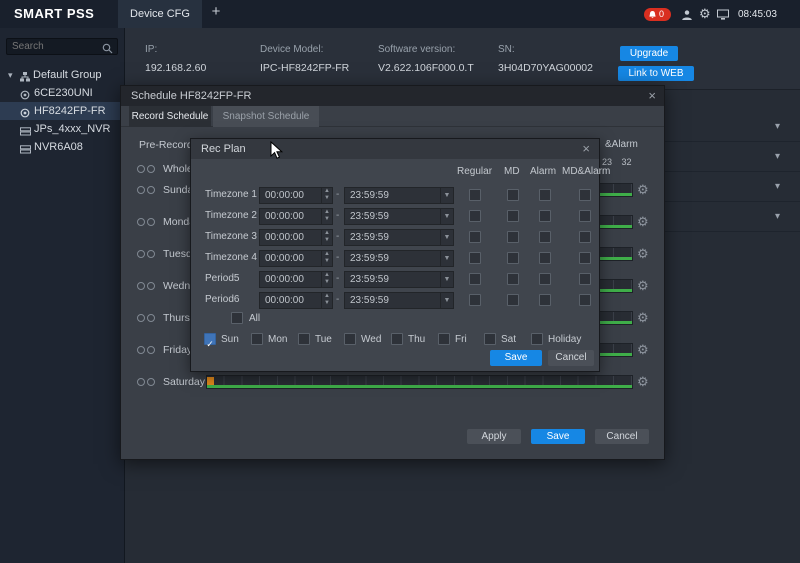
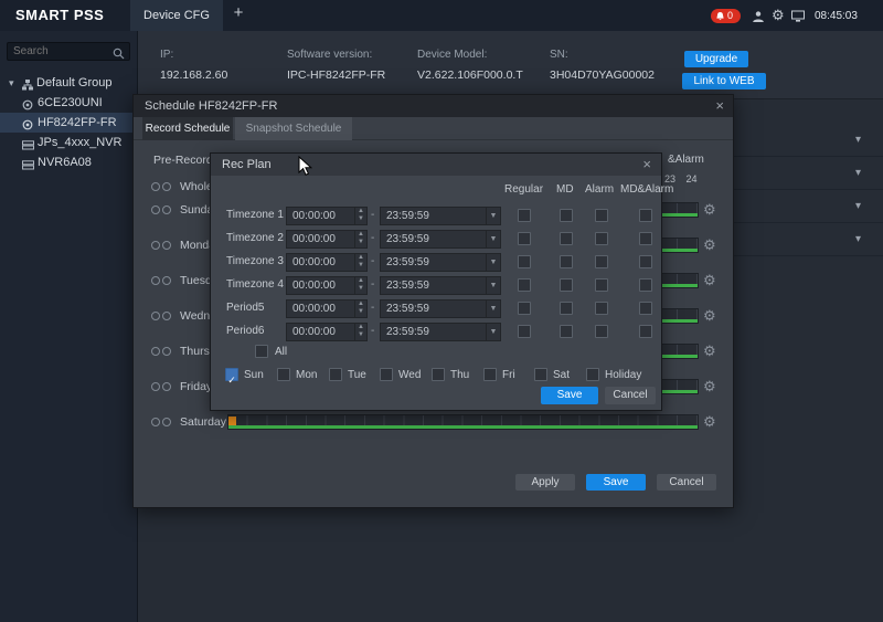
  SMART PSS
  Device CFG
  +
  0
  ⚙
  08:45:03
  Search
  ▾
  Default Group
  6CE230UNI
  HF8242FP-FR
  JPs_4xxx_NVR
  NVR6A08
  IP:
  192.168.2.60
- Device Model:
+ Software version:
  IPC-HF8242FP-FR
- Software version:
+ Device Model:
  V2.622.106F000.0.T
  SN:
  3H04D70YAG00002
  Upgrade
  Link to WEB
  ▾
  ▾
  ▾
  ▾
  Schedule HF8242FP-FR
  ×
  Record Schedule
  Snapshot Schedule
  Pre-Recor
  &Alarm
- 23 32
+ 23 24
  Whol
  ⚙
  ⚙
  Tuesd
  ⚙
  ⚙
  ⚙
  Frida
  ⚙
  Saturday
  ⚙
  Apply
  Save
  Cancel
  Rec Plan
  ×
  Regular
  MD
  Alarm
  MD&Alarm
  Timezone 1
  00:00:00
  -
  23:59:59
  Timezone 2
  00:00:00
  -
  23:59:59
  Timezone 3
  00:00:00
  -
  23:59:59
  Timezone 4
  00:00:00
  -
  23:59:59
  Period5
  00:00:00
  -
  23:59:59
  Period6
  00:00:00
  -
  23:59:59
  All
  ✓
  Sun
  Mon
  Tue
  Wed
  Thu
  Fri
  Sat
  Holiday
  Save
  Cancel
